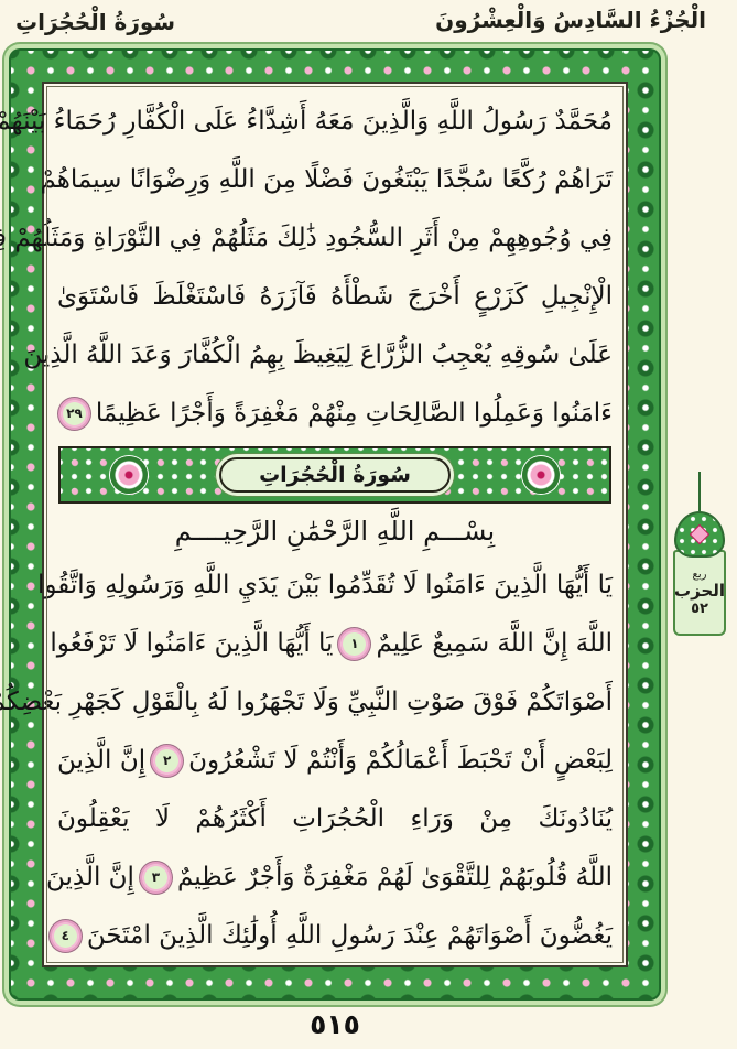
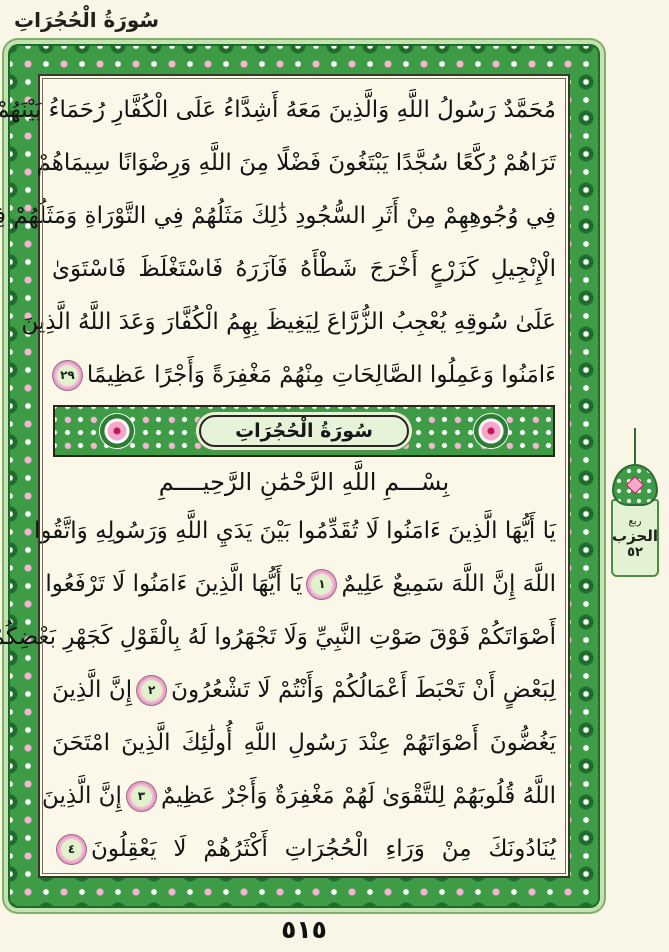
- الْجُزْءُ السَّادِسُ وَالْعِشْرُونَ
  سُورَةُ الْحُجُرَاتِ
  مُحَمَّدٌ رَسُولُ اللَّهِ وَالَّذِينَ مَعَهُ أَشِدَّاءُ عَلَى الْكُفَّارِ رُحَمَاءُ بَيْنَهُمْ
  تَرَاهُمْ رُكَّعًا سُجَّدًا يَبْتَغُونَ فَضْلًا مِنَ اللَّهِ وَرِضْوَانًا سِيمَاهُمْ
  فِي وُجُوهِهِمْ مِنْ أَثَرِ السُّجُودِ ذَٰلِكَ مَثَلُهُمْ فِي التَّوْرَاةِ وَمَثَلُهُمْ فِ
  الْإِنْجِيلِ كَزَرْعٍ أَخْرَجَ شَطْأَهُ فَآزَرَهُ فَاسْتَغْلَظَ فَاسْتَوَىٰ
  عَلَىٰ سُوقِهِ يُعْجِبُ الزُّرَّاعَ لِيَغِيظَ بِهِمُ الْكُفَّارَ وَعَدَ اللَّهُ الَّذِينَ
  ءَامَنُوا وَعَمِلُوا الصَّالِحَاتِ مِنْهُمْ مَغْفِرَةً وَأَجْرًا عَظِيمًا٢٩
  سُورَةُ الْحُجُرَاتِ
  بِسْـــمِ اللَّهِ الرَّحْمَٰنِ الرَّحِيــــمِ
  يَا أَيُّهَا الَّذِينَ ءَامَنُوا لَا تُقَدِّمُوا بَيْنَ يَدَيِ اللَّهِ وَرَسُولِهِ وَاتَّقُوا
  اللَّهَ إِنَّ اللَّهَ سَمِيعٌ عَلِيمٌ١يَا أَيُّهَا الَّذِينَ ءَامَنُوا لَا تَرْفَعُوا
  أَصْوَاتَكُمْ فَوْقَ صَوْتِ النَّبِيِّ وَلَا تَجْهَرُوا لَهُ بِالْقَوْلِ كَجَهْرِ بَعْضِكُ
  لِبَعْضٍ أَنْ تَحْبَطَ أَعْمَالُكُمْ وَأَنْتُمْ لَا تَشْعُرُونَ٢إِنَّ الَّذِينَ
- يُنَادُونَكَ مِنْ وَرَاءِ الْحُجُرَاتِ أَكْثَرُهُمْ لَا يَعْقِلُونَ
+ يَغُضُّونَ أَصْوَاتَهُمْ عِنْدَ رَسُولِ اللَّهِ أُولَٰئِكَ الَّذِينَ امْتَحَنَ
  اللَّهُ قُلُوبَهُمْ لِلتَّقْوَىٰ لَهُمْ مَغْفِرَةٌ وَأَجْرٌ عَظِيمٌ٣إِنَّ الَّذِينَ
- يَغُضُّونَ أَصْوَاتَهُمْ عِنْدَ رَسُولِ اللَّهِ أُولَٰئِكَ الَّذِينَ امْتَحَنَ٤
+ يُنَادُونَكَ مِنْ وَرَاءِ الْحُجُرَاتِ أَكْثَرُهُمْ لَا يَعْقِلُونَ٤
  ربع
  الحزب
  ٥٢
  ٥١٥
